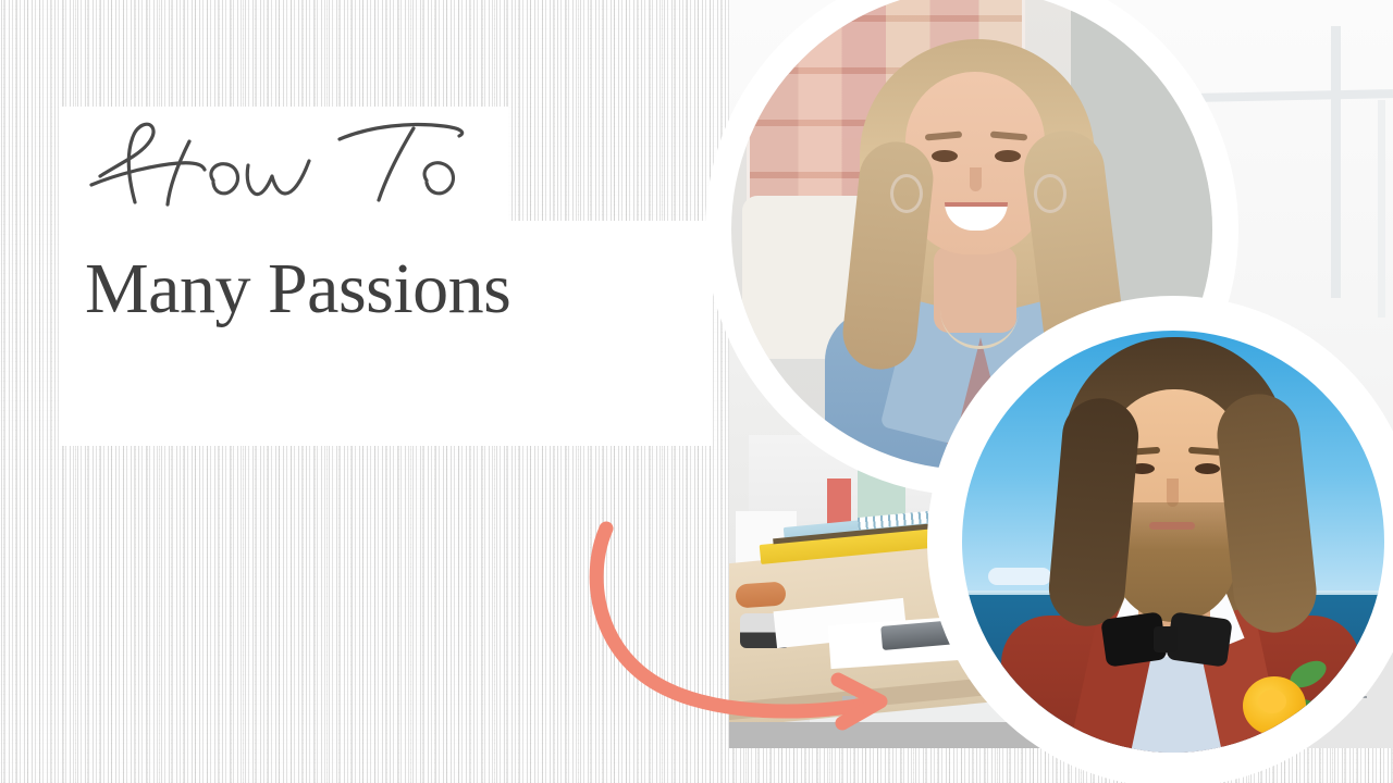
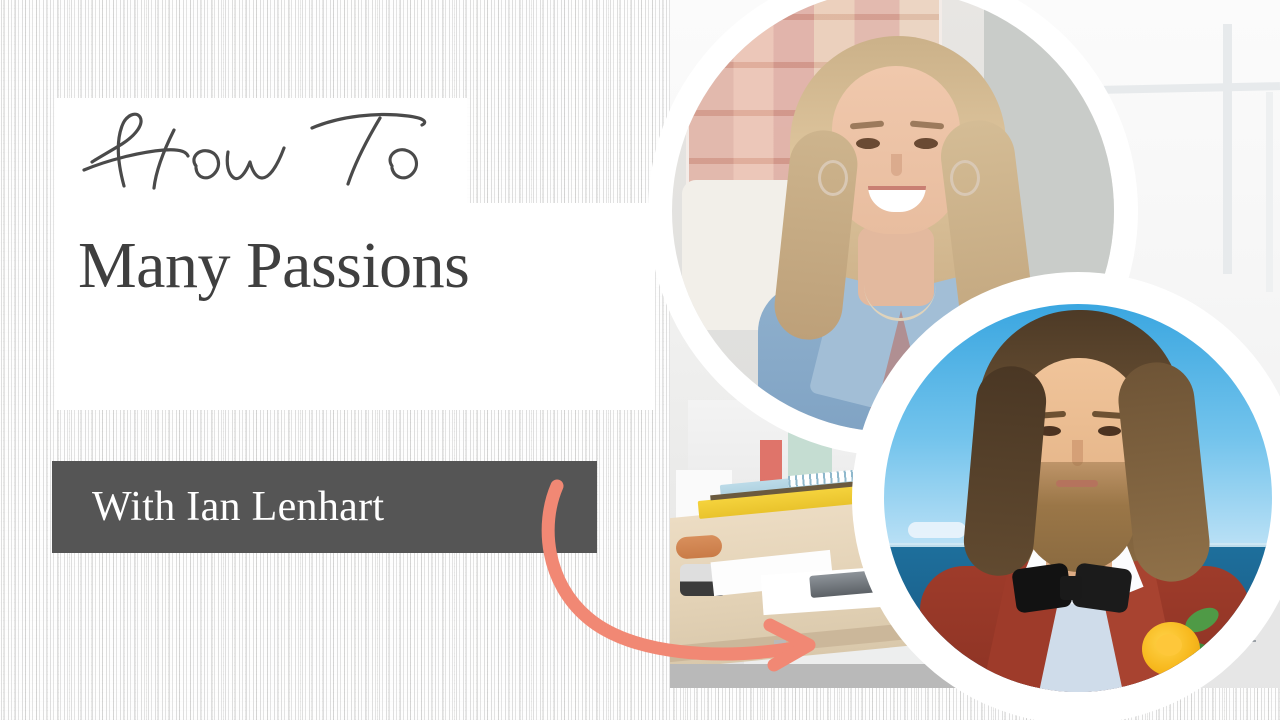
  Many Passions
+ With Ian Lenhart
